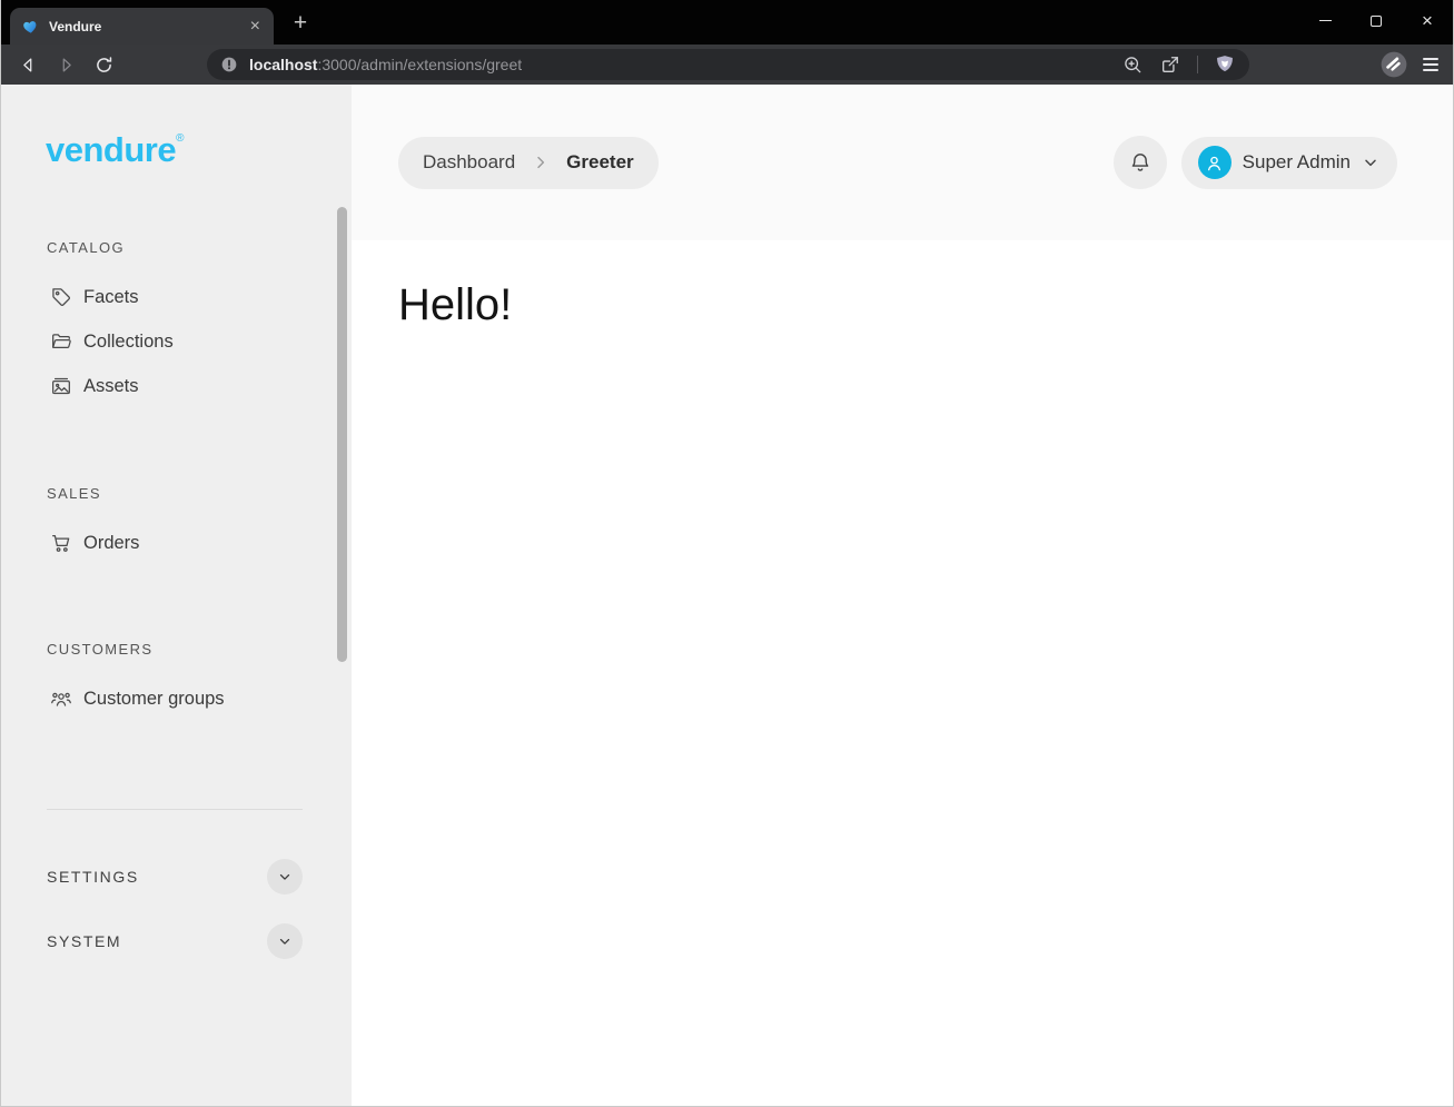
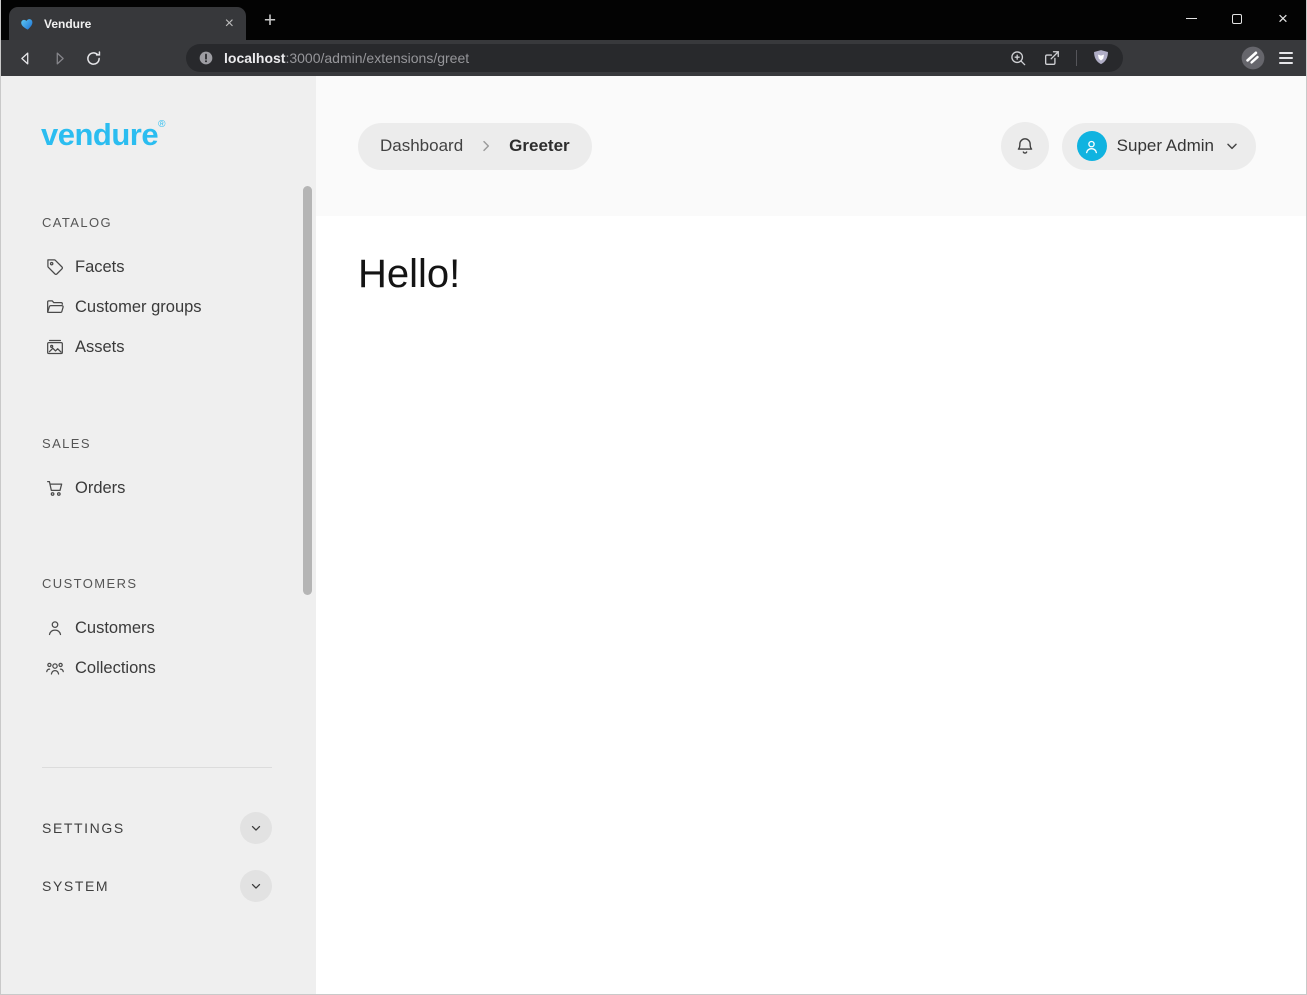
  Vendure
  ×
  +
  ×
  localhost:3000/admin/extensions/greet
  vendure®
  CATALOG
  Facets
- Collections
+ Customer groups
  Assets
  SALES
  Orders
  CUSTOMERS
+ Customers
- Customer groups
+ Collections
  SETTINGS
  SYSTEM
  Dashboard
  Greeter
  Super Admin
  Hello!
